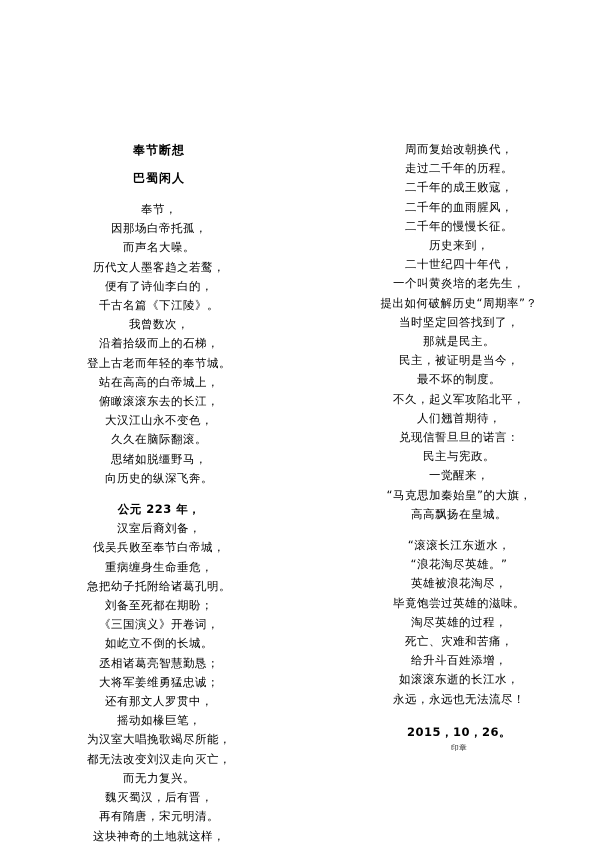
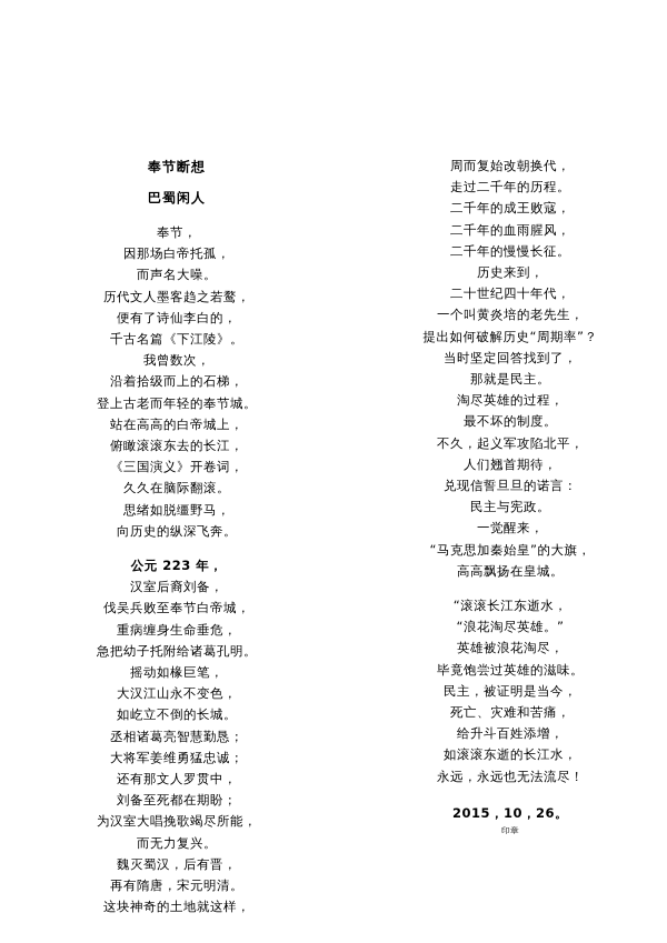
  奉节断想
  巴蜀闲人
  奉节，
  因那场白帝托孤，
  而声名大噪。
  历代文人墨客趋之若鹜，
  便有了诗仙李白的，
  千古名篇《下江陵》。
  我曾数次，
  沿着拾级而上的石梯，
  登上古老而年轻的奉节城。
  站在高高的白帝城上，
  俯瞰滚滚东去的长江，
- 大汉江山永不变色，
+ 《三国演义》开卷词，
  久久在脑际翻滚。
  思绪如脱缰野马，
  向历史的纵深飞奔。
  公元 223 年，
  汉室后裔刘备，
  伐吴兵败至奉节白帝城，
  重病缠身生命垂危，
  急把幼子托附给诸葛孔明。
- 刘备至死都在期盼；
+ 摇动如椽巨笔，
- 《三国演义》开卷词，
+ 大汉江山永不变色，
  如屹立不倒的长城。
  丞相诸葛亮智慧勤恳；
  大将军姜维勇猛忠诚；
  还有那文人罗贯中，
- 摇动如椽巨笔，
+ 刘备至死都在期盼；
  为汉室大唱挽歌竭尽所能，
- 都无法改变刘汉走向灭亡，
  而无力复兴。
  魏灭蜀汉，后有晋，
  再有隋唐，宋元明清。
  这块神奇的土地就这样，
  周而复始改朝换代，
  走过二千年的历程。
  二千年的成王败寇，
  二千年的血雨腥风，
  二千年的慢慢长征。
  历史来到，
  二十世纪四十年代，
  一个叫黄炎培的老先生，
  提出如何破解历史“周期率”？
  当时坚定回答找到了，
  那就是民主。
- 民主，被证明是当今，
+ 淘尽英雄的过程，
  最不坏的制度。
  不久，起义军攻陷北平，
  人们翘首期待，
  兑现信誓旦旦的诺言：
  民主与宪政。
  一觉醒来，
  “马克思加秦始皇”的大旗，
  高高飘扬在皇城。
  “滚滚长江东逝水，
  “浪花淘尽英雄。”
  英雄被浪花淘尽，
  毕竟饱尝过英雄的滋味。
- 淘尽英雄的过程，
+ 民主，被证明是当今，
  死亡、灾难和苦痛，
  给升斗百姓添增，
  如滚滚东逝的长江水，
  永远，永远也无法流尽！
  2015，10，26。
  印章
